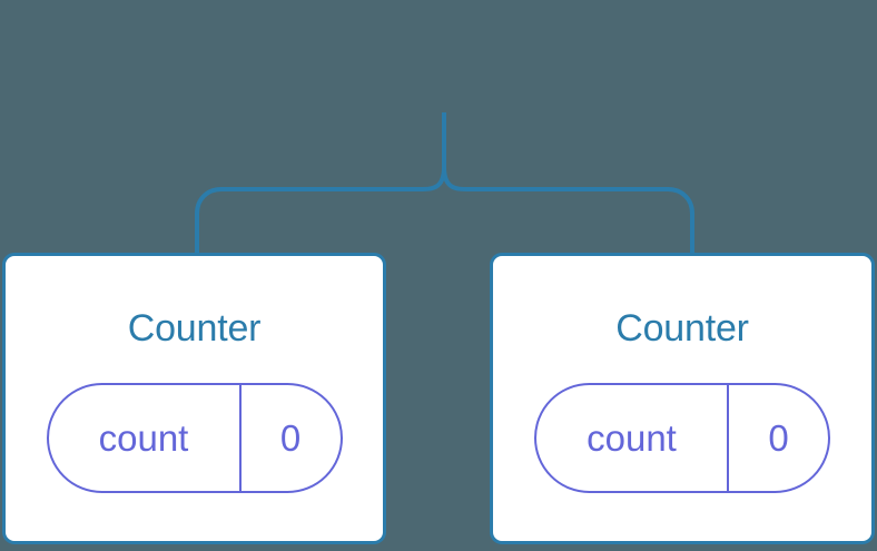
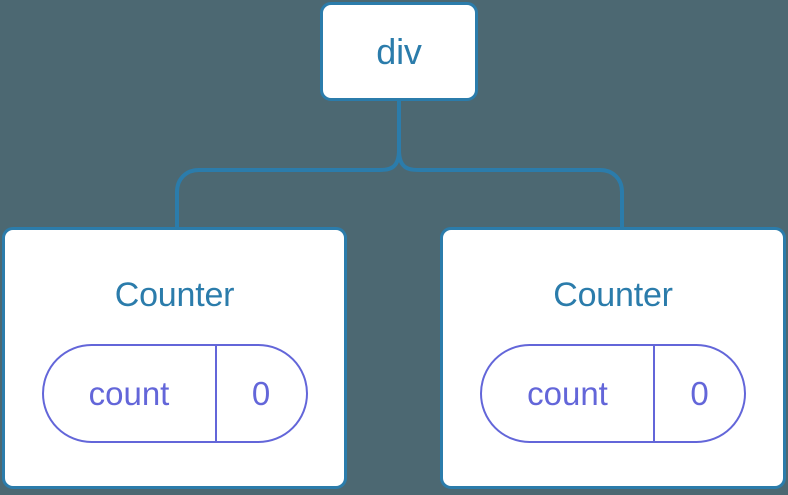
+ div
  Counter
  count
  0
  Counter
  count
  0
